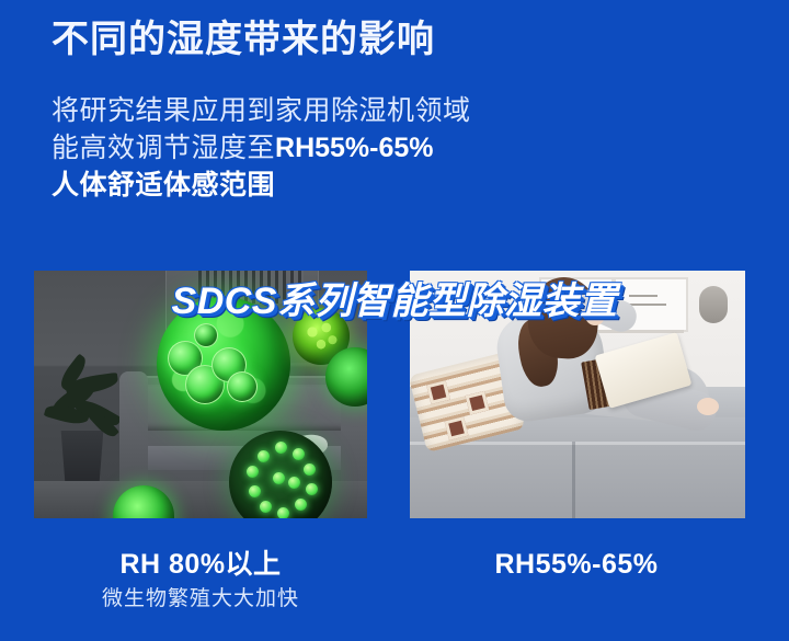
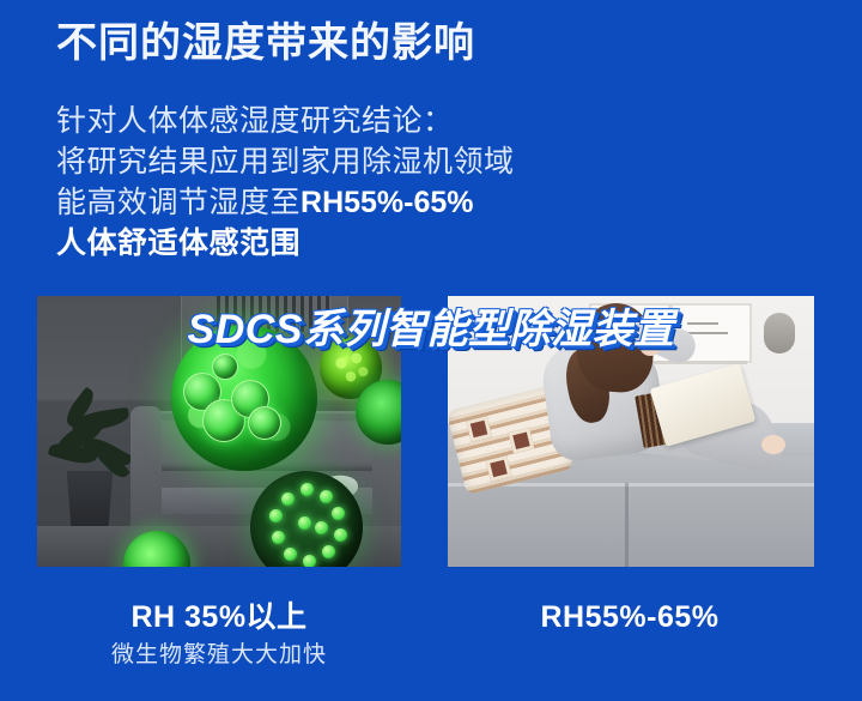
  不同的湿度带来的影响
+ 针对人体体感湿度研究结论：
  将研究结果应用到家用除湿机领域
  能高效调节湿度至RH55%-65%
  人体舒适体感范围
  SDCS系列智能型除湿装置
- RH 80%以上
+ RH 35%以上
  微生物繁殖大大加快
  RH55%-65%
